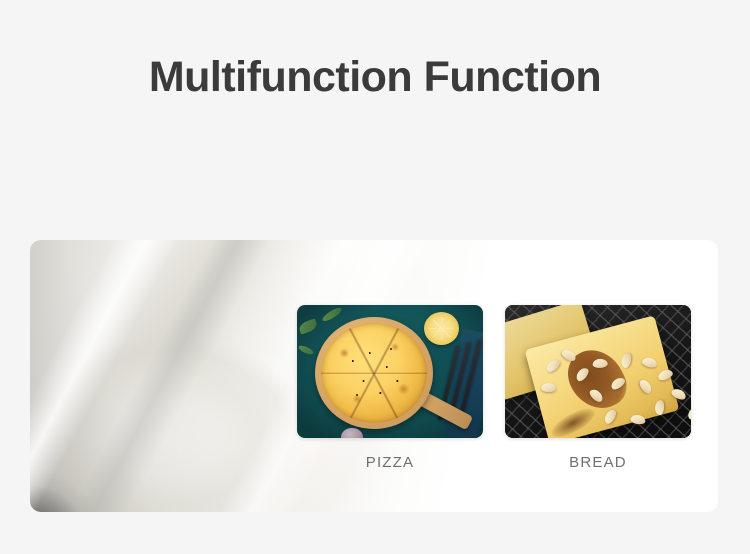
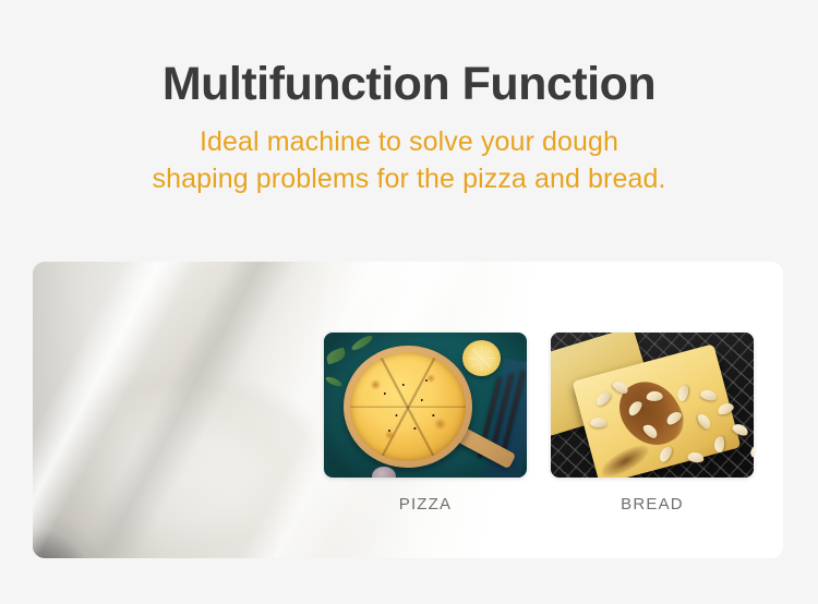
  Multifunction Function
+ Ideal machine to solve your dough
+ shaping problems for the pizza and bread.
  PIZZA
  BREAD
